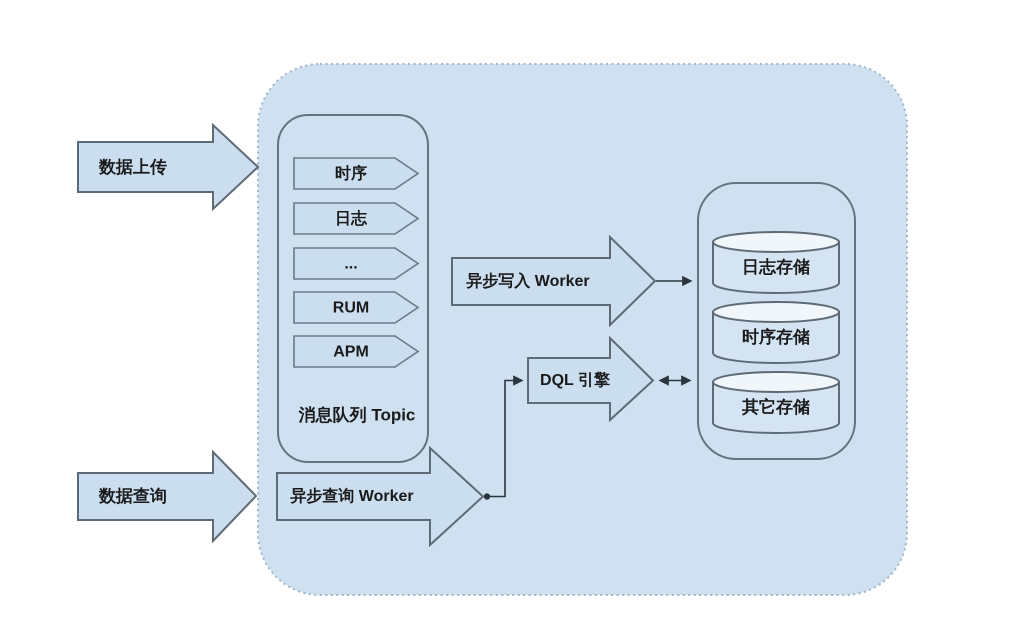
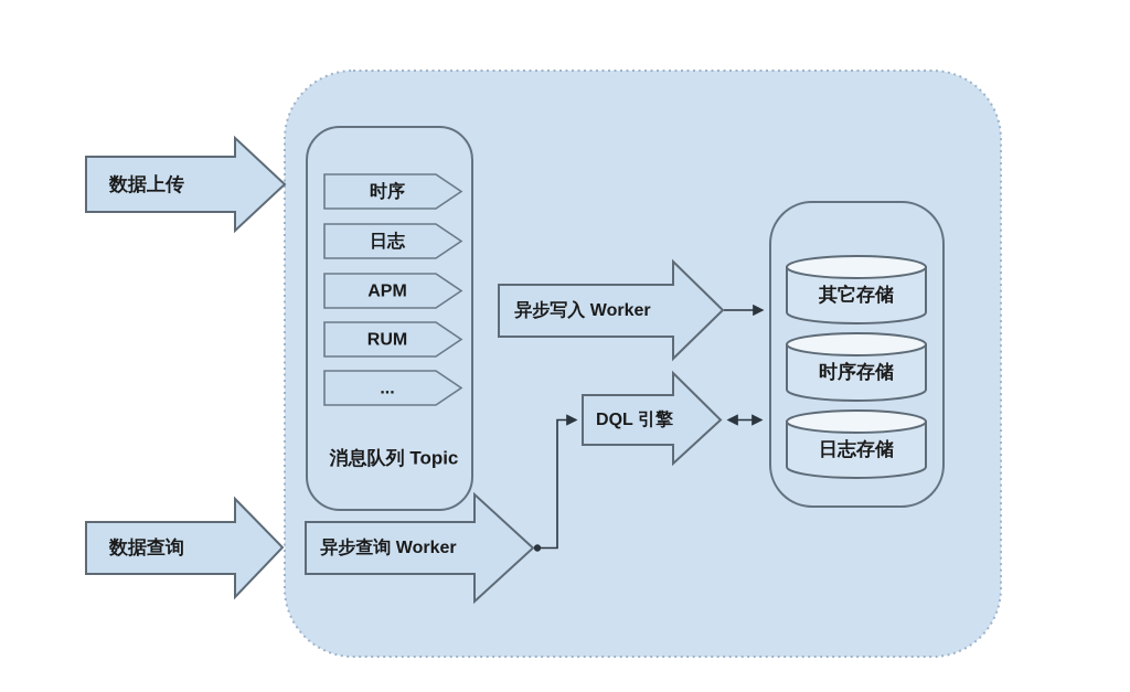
  数据上传
  数据查询
  时序
  日志
- ...
+ APM
  RUM
- APM
+ ...
  消息队列 Topic
  异步写入 Worker
  DQL 引擎
  异步查询 Worker
- 日志存储
+ 其它存储
  时序存储
- 其它存储
+ 日志存储
